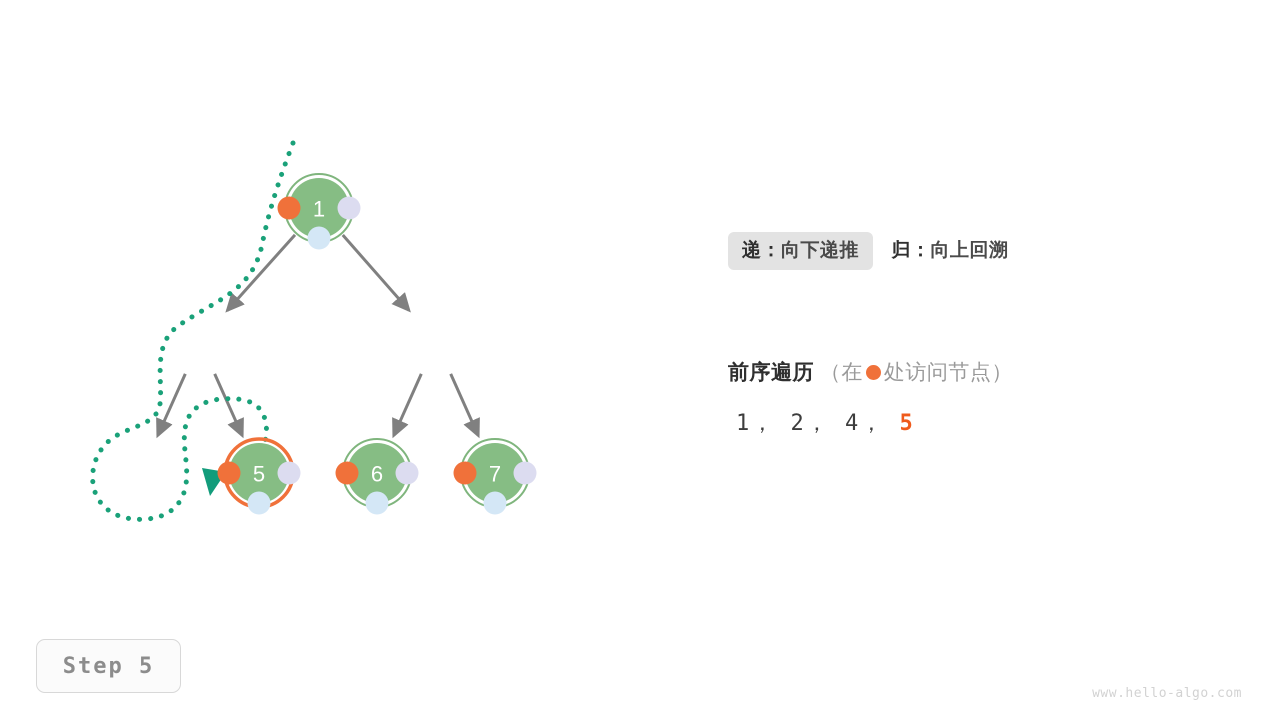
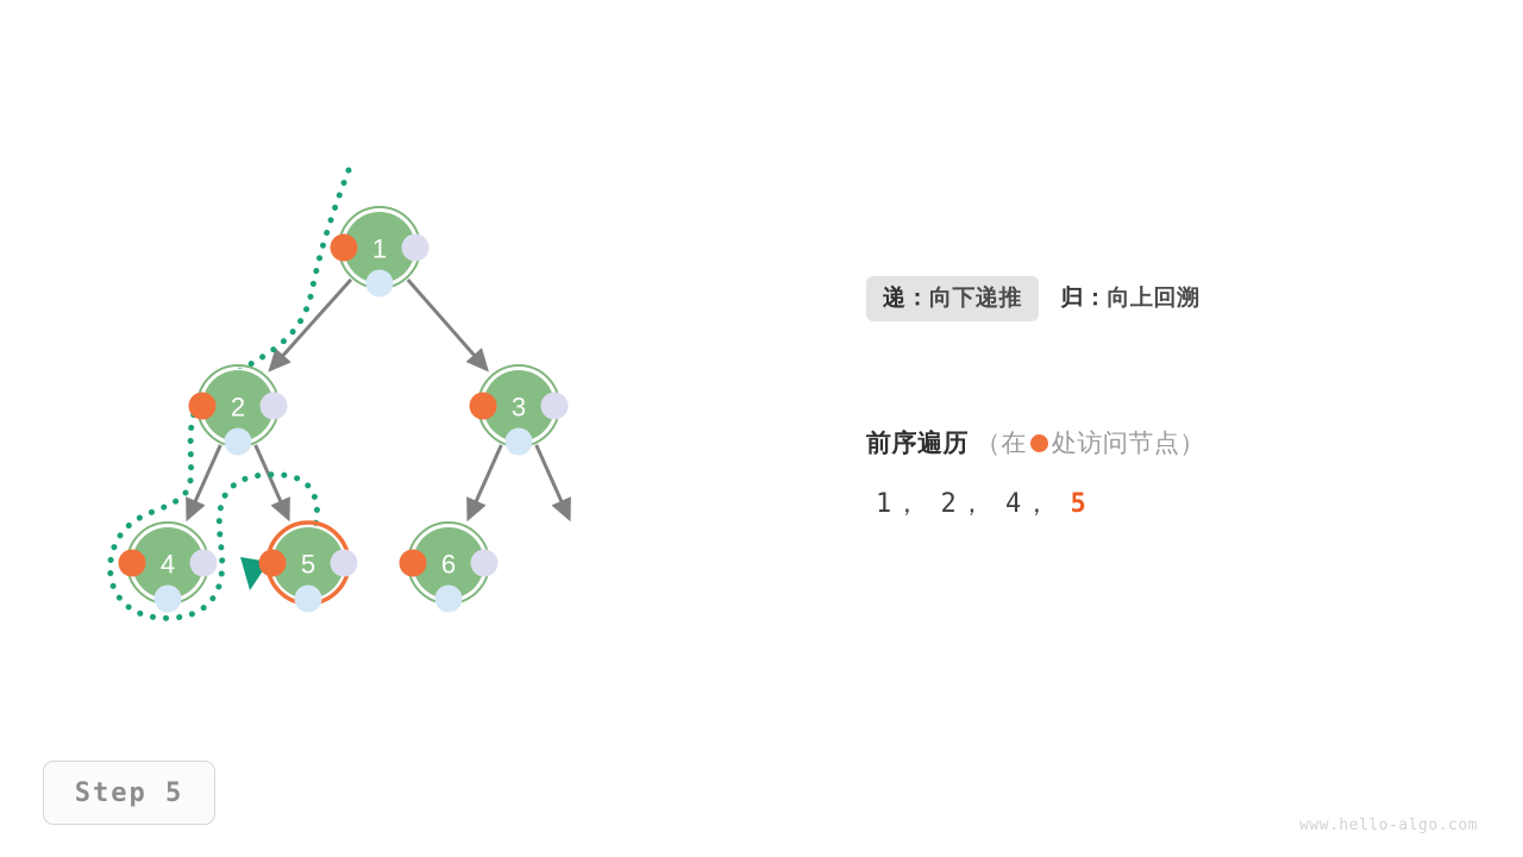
  1
+ 2
+ 3
+ 4
  5
  6
- 7
  递：向下递推 归：向上回溯
  前序遍历 （在 处访问节点）
  1， 2， 4， 5
  Step 5
  www.hello-algo.com
